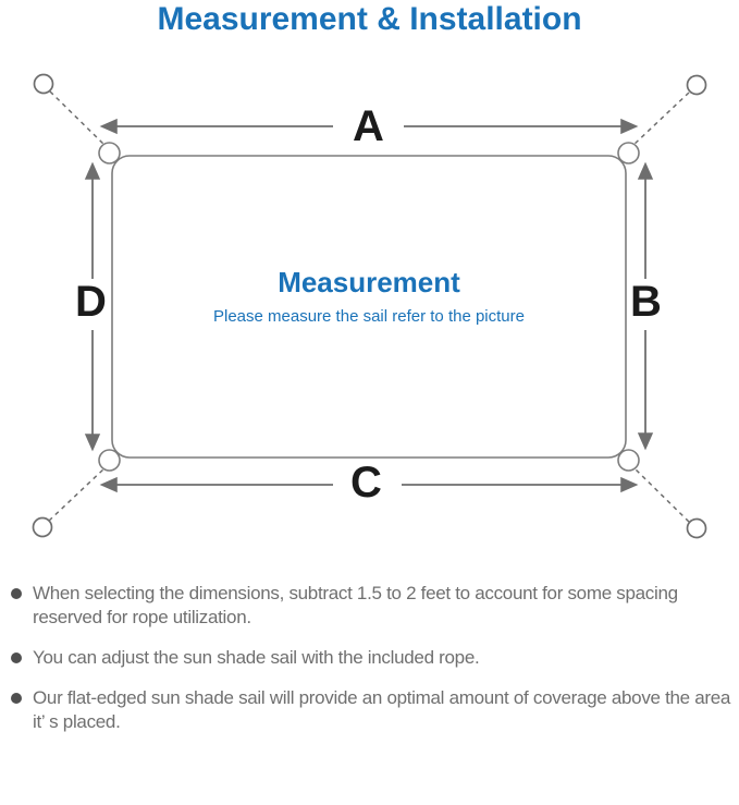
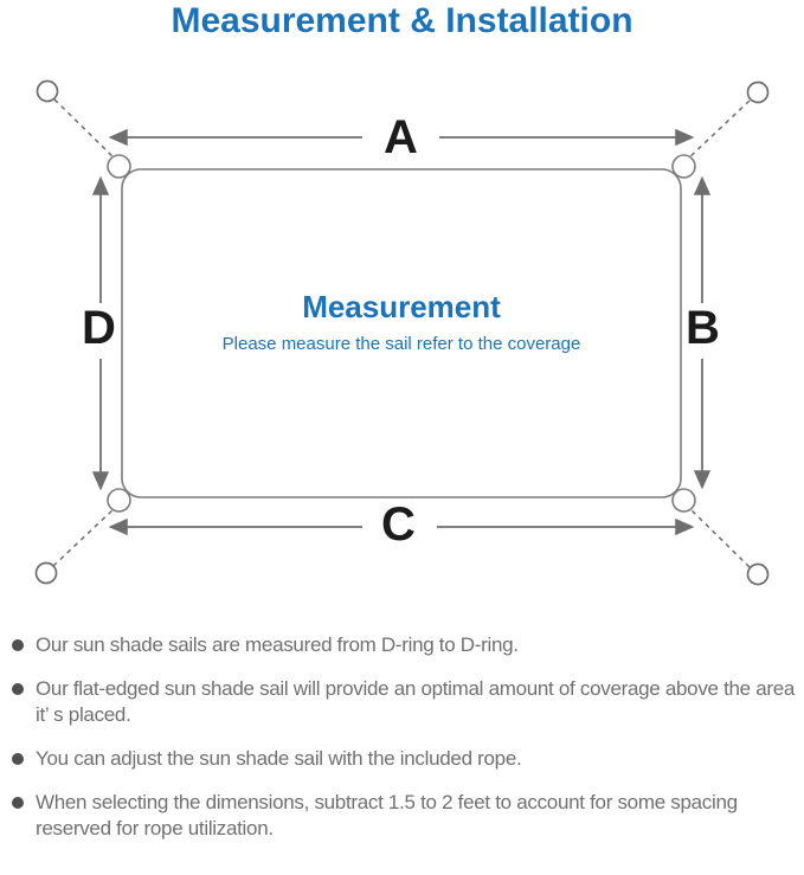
  Measurement & Installation
  A
  B
  C
  D
  Measurement
- Please measure the sail refer to the picture
+ Please measure the sail refer to the coverage
+ Our sun shade sails are measured from D-ring to D-ring.
- When selecting the dimensions, subtract 1.5 to 2 feet to account for some spacing reserved for rope utilization.
+ Our flat-edged sun shade sail will provide an optimal amount of coverage above the area it’ s placed.
  You can adjust the sun shade sail with the included rope.
- Our flat-edged sun shade sail will provide an optimal amount of coverage above the area it’ s placed.
+ When selecting the dimensions, subtract 1.5 to 2 feet to account for some spacing reserved for rope utilization.
